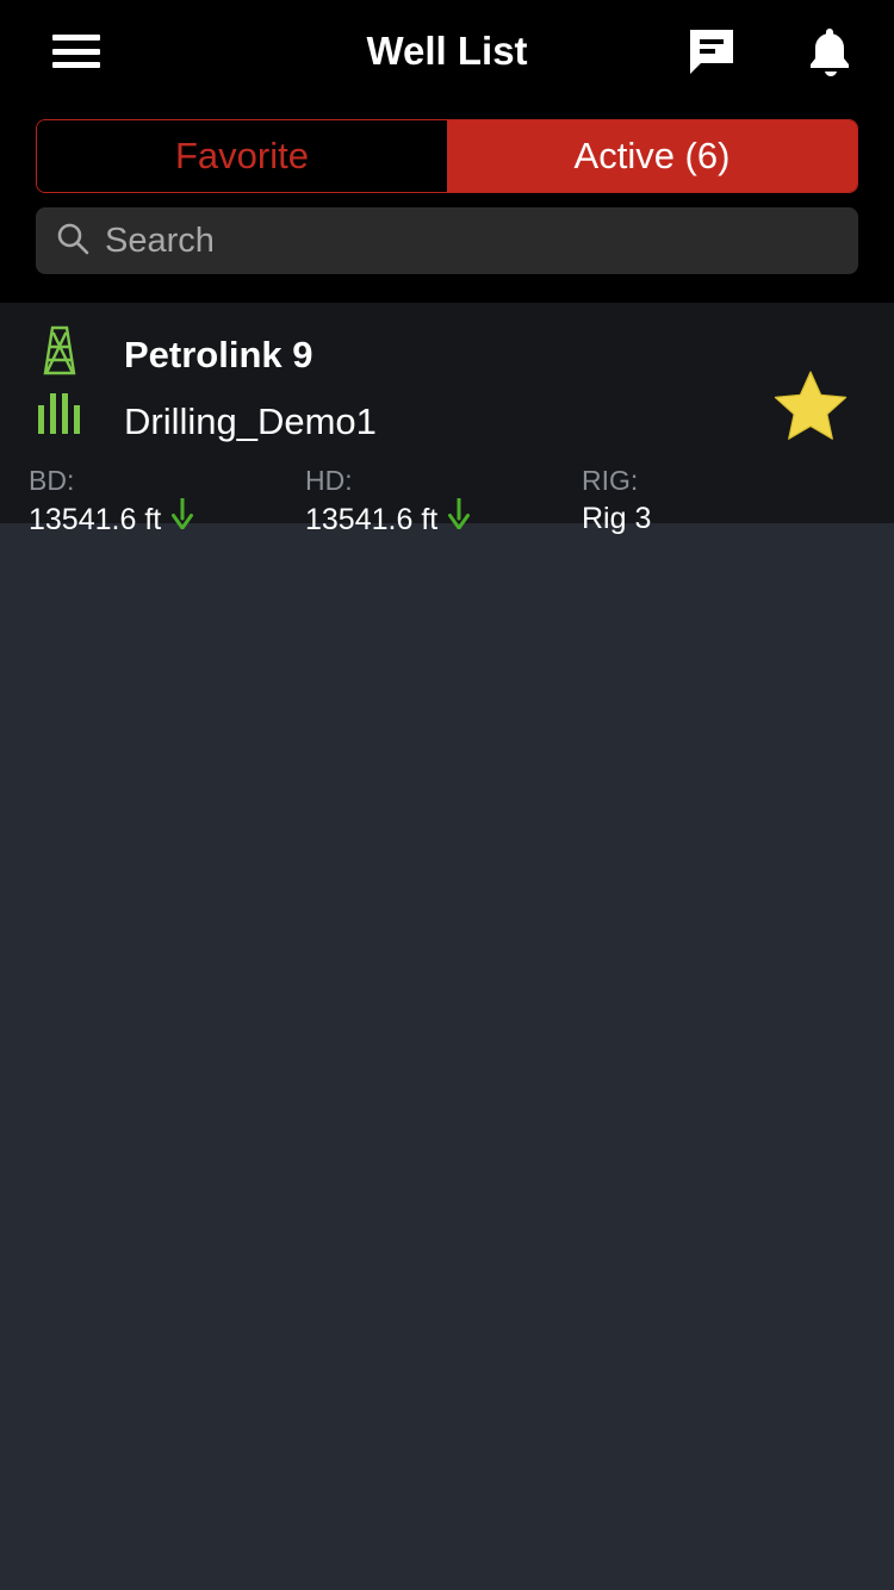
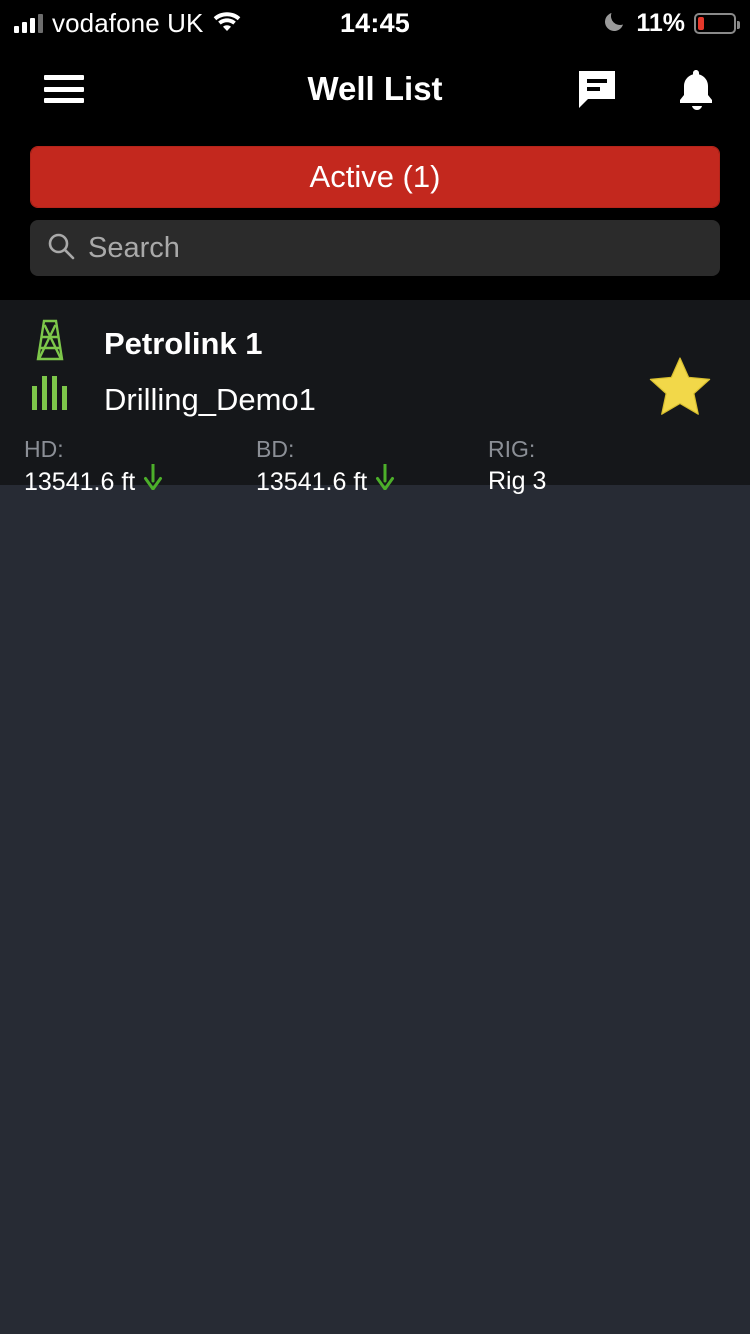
+ vodafone UK
+ 14:45
+ 11%
  Well List
- Favorite
- Active (6)
+ Active (1)
  Search
- Petrolink 9
+ Petrolink 1
  Drilling_Demo1
- BD:
+ HD:
  13541.6 ft
- HD:
+ BD:
  13541.6 ft
  RIG:
  Rig 3
